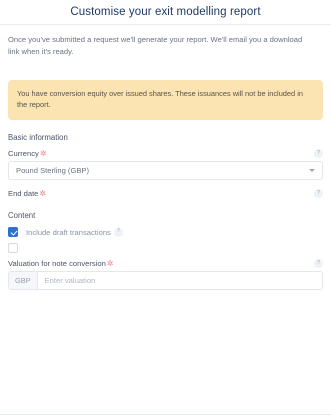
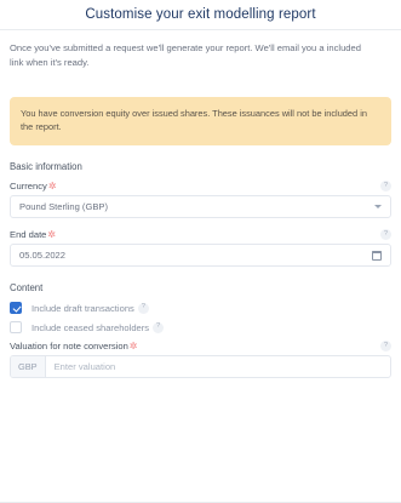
  Customise your exit modelling report
- Once you've submitted a request we'll generate your report. We'll email you a download link when it's ready.
+ Once you've submitted a request we'll generate your report. We'll email you a included link when it's ready.
  You have conversion equity over issued shares. These issuances will not be included in the report.
  Basic information
  Currency
  ✲
  Pound Sterling (GBP)
  End date
  ✲
+ 05.05.2022
  Content
  Include draft transactions
+ Include ceased shareholders
  Valuation for note conversion
  ✲
  GBP
  Enter valuation
